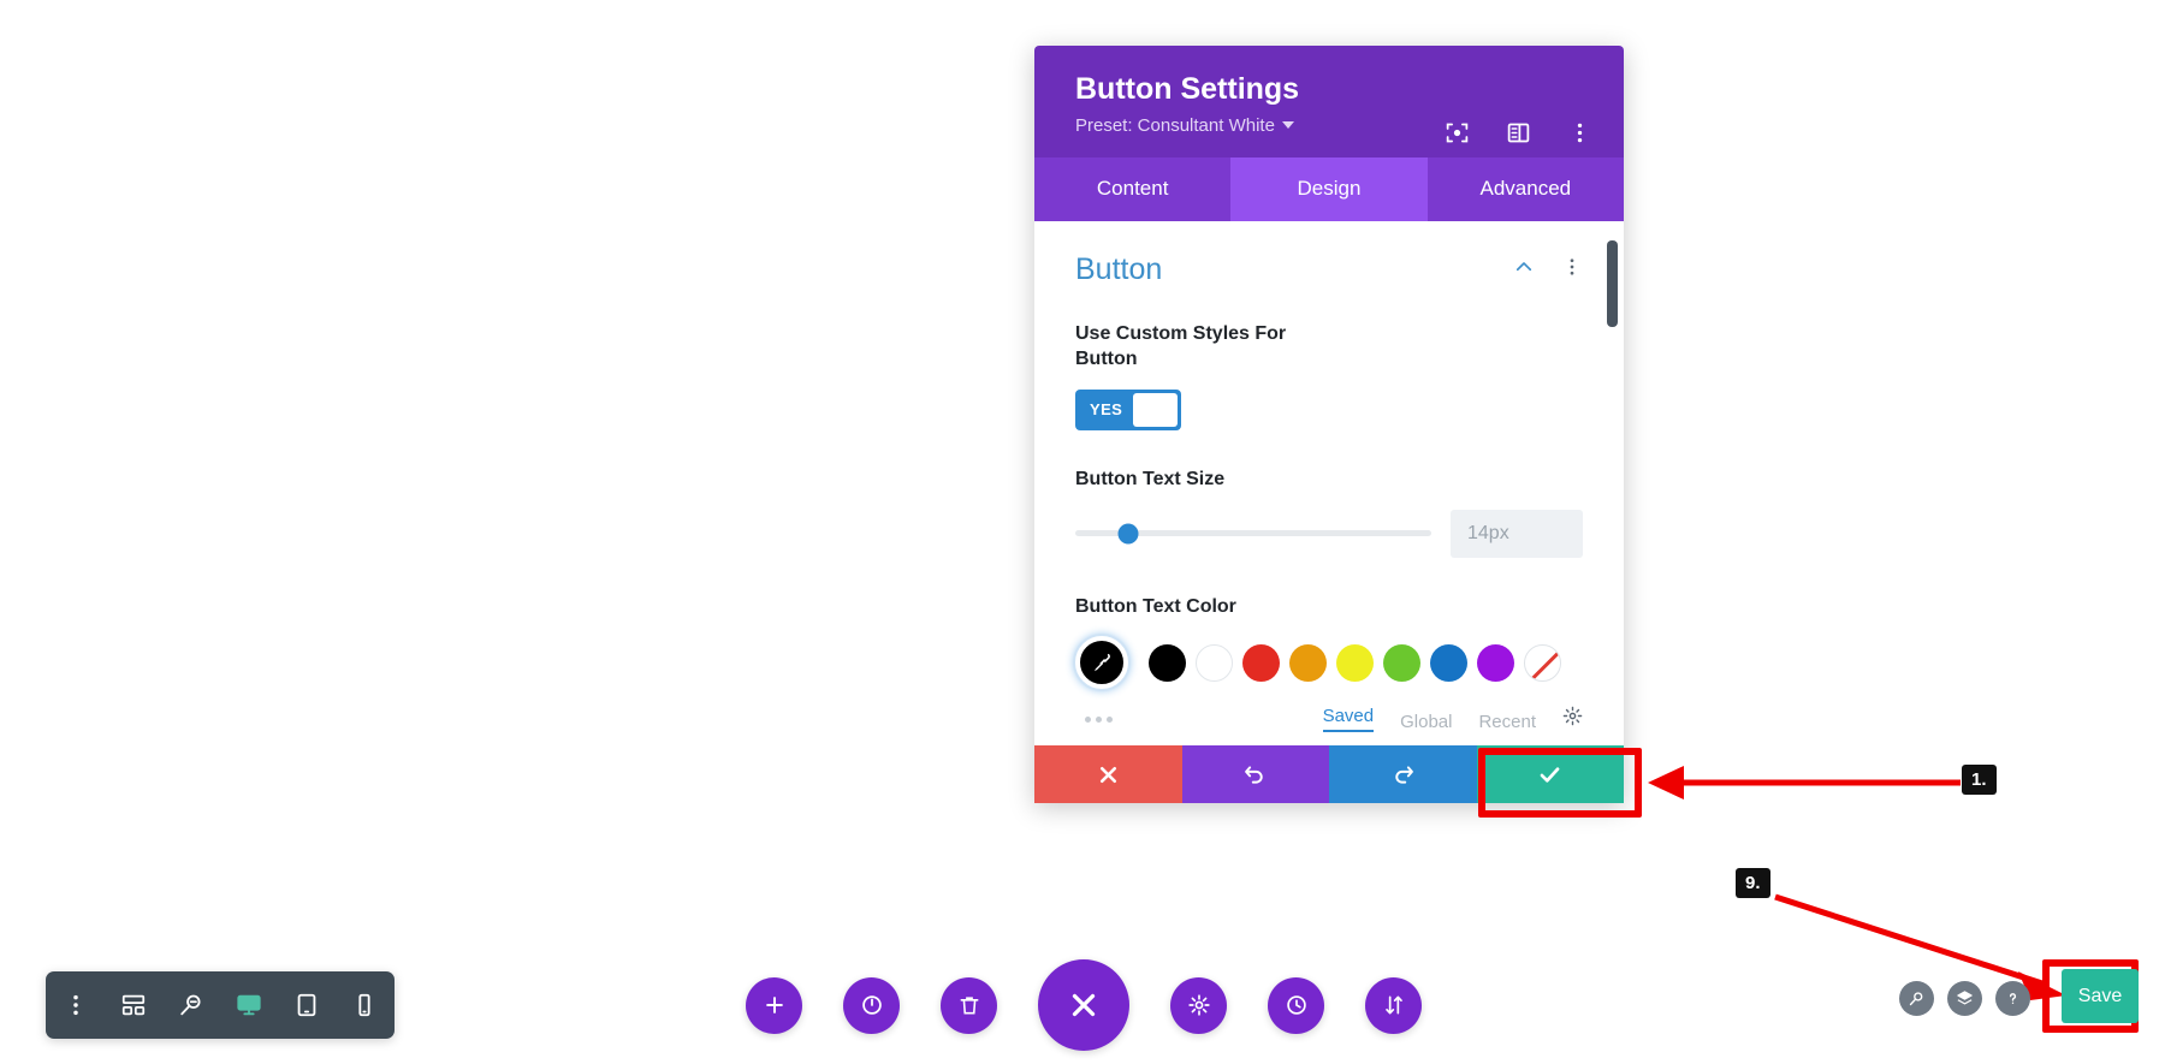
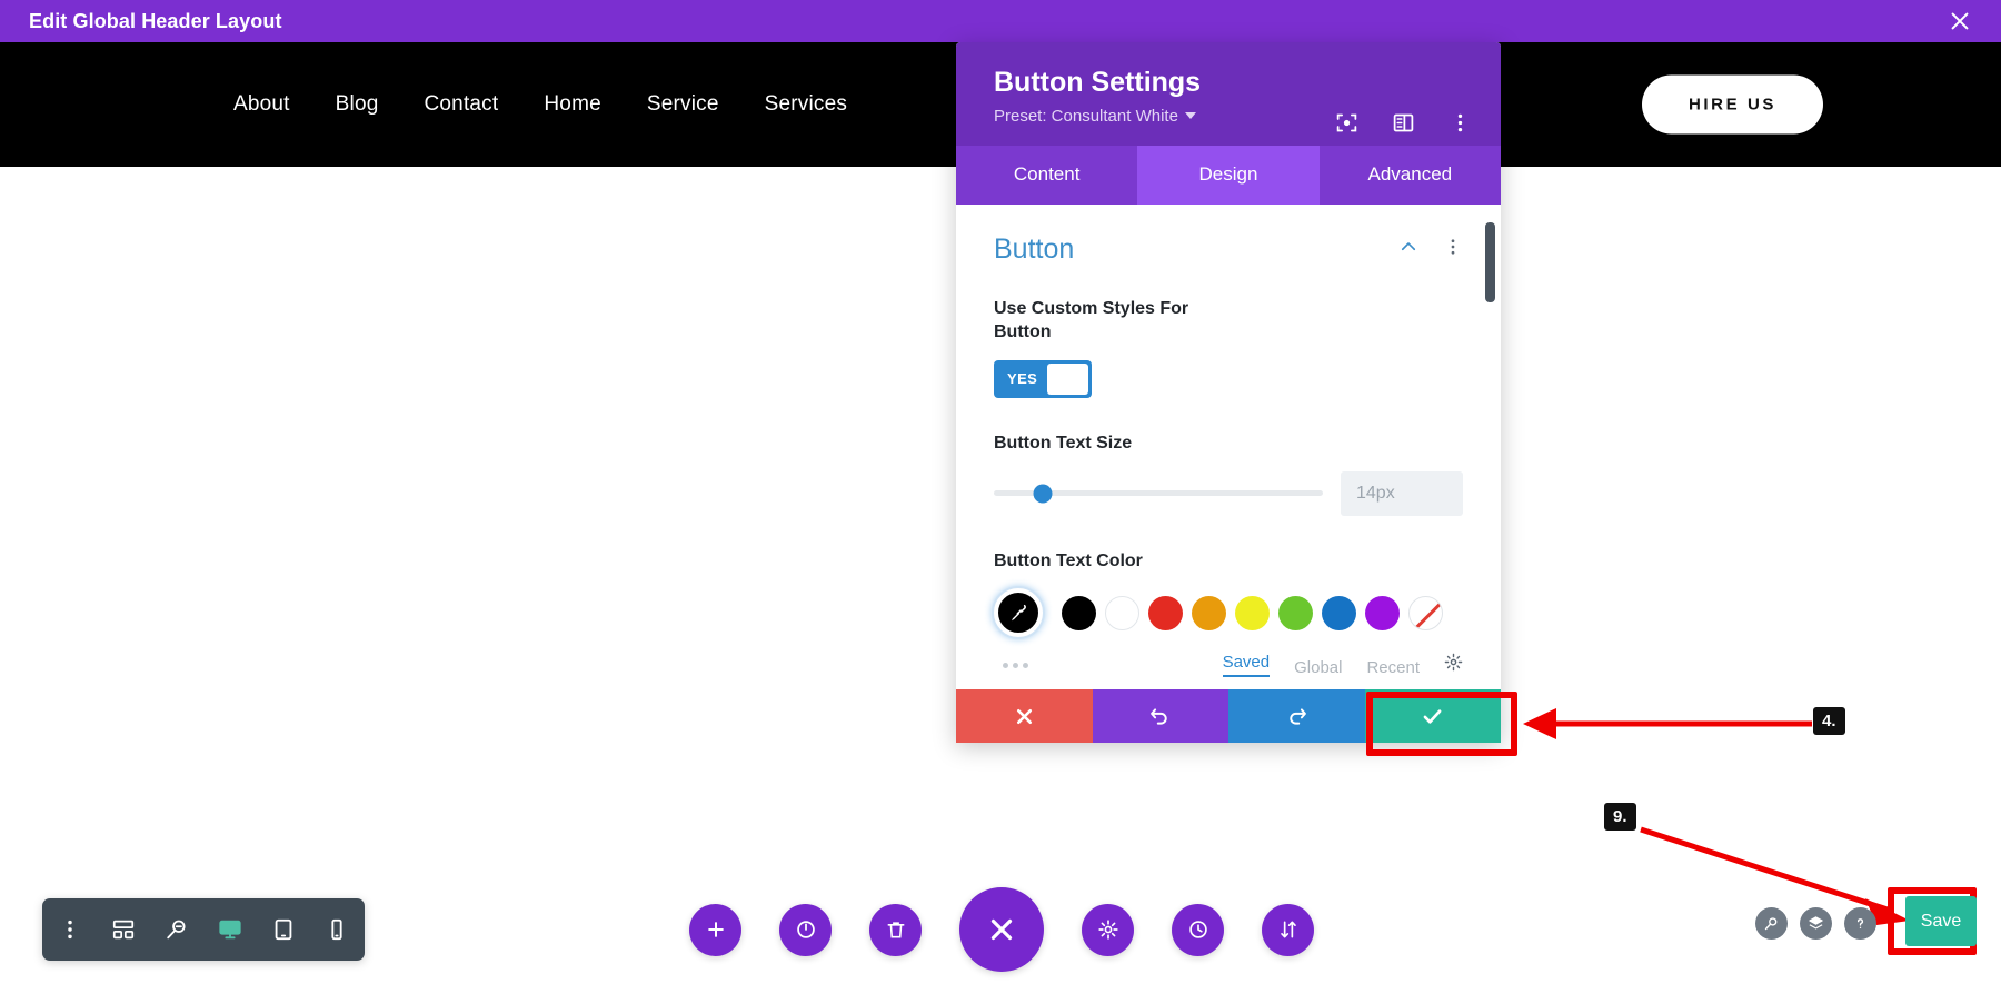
+ Edit Global Header Layout
+ About
+ Blog
+ Contact
+ Home
+ Service
+ Services
+ HIRE US
  Button Settings
  Preset: Consultant White
  Content
  Design
  Advanced
  Button
  Use Custom Styles For Button
  YES
  Button Text Size
  14px
  Button Text Color
  Saved
  Global
  Recent
- 1.
+ 4.
  9.
  Save
